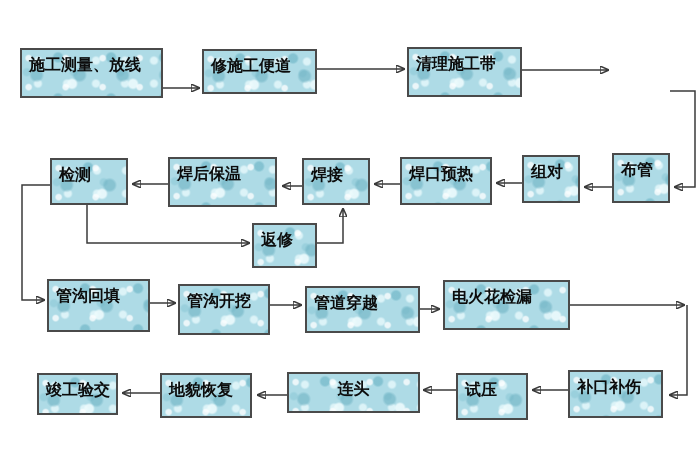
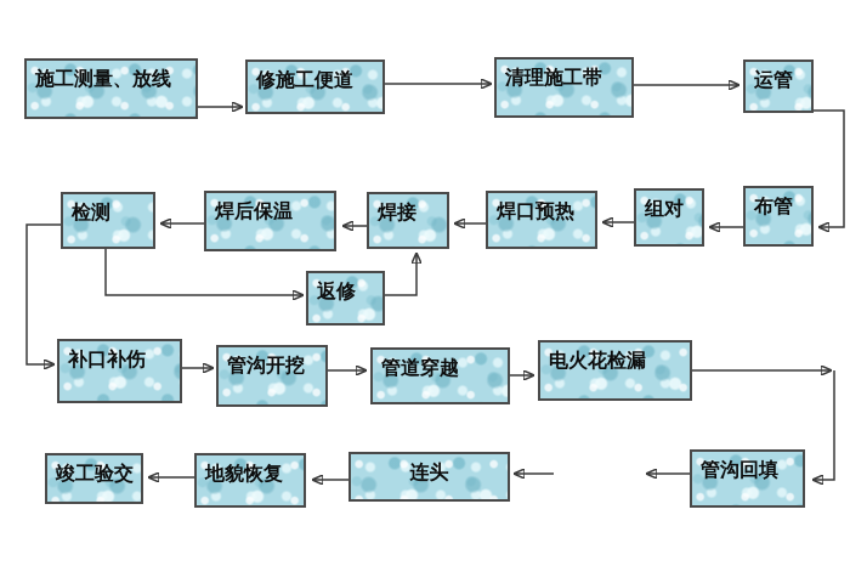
  施工测量、放线
  修施工便道
  清理施工带
+ 运管
  布管
  组对
  焊口预热
  焊接
  焊后保温
  检测
  返修
- 管沟回填
+ 补口补伤
  管沟开挖
  管道穿越
  电火花检漏
- 补口补伤
+ 管沟回填
- 试压
  连头
  地貌恢复
  竣工验交
